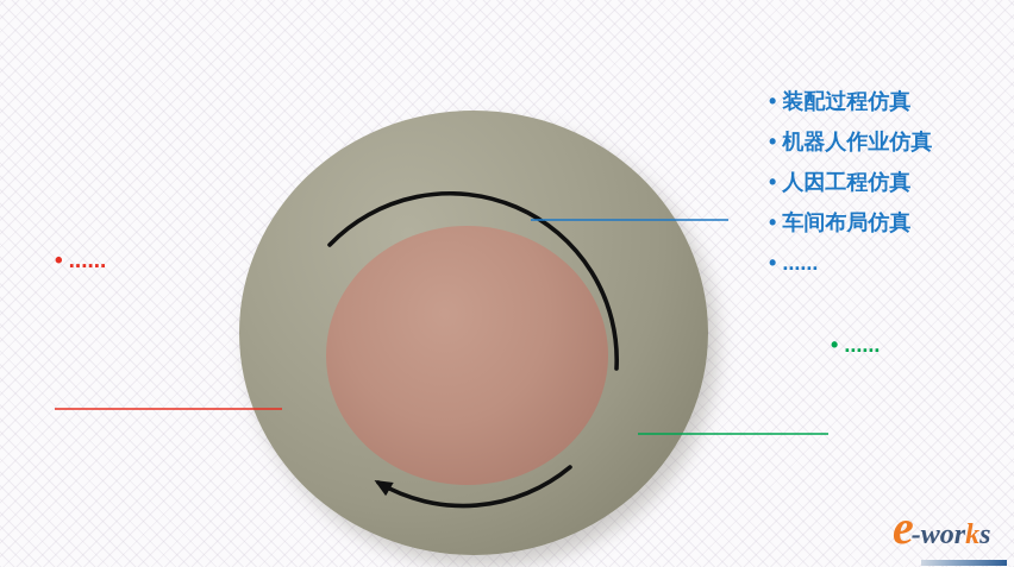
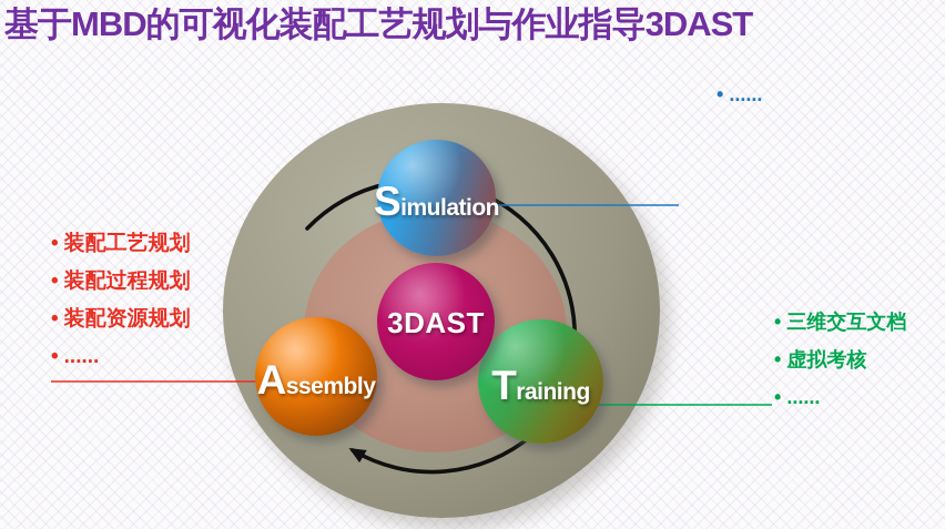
+ 基于MBD的可视化装配工艺规划与作业指导3DAST
+ Simulation
+ Assembly
+ Training
+ 3DAST
+ • 装配工艺规划
+ • 装配过程规划
+ • 装配资源规划
  • ......
- • 装配过程仿真
- • 机器人作业仿真
- • 人因工程仿真
- • 车间布局仿真
  • ......
+ • 三维交互文档
+ • 虚拟考核
  • ......
- e-works
